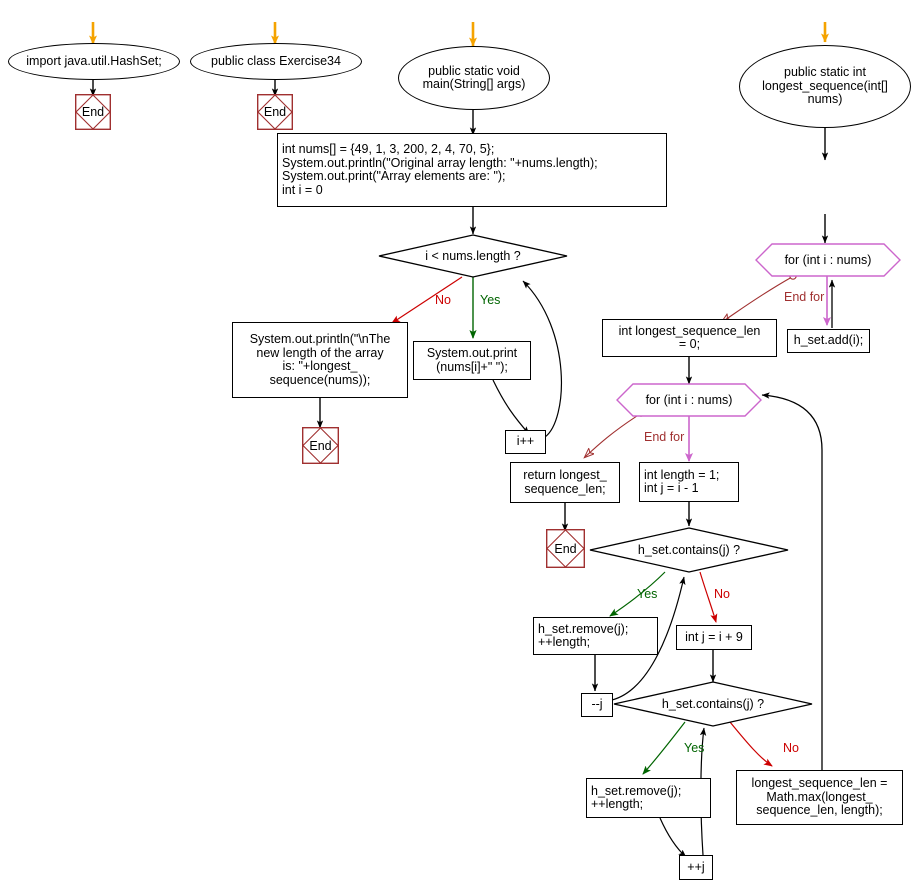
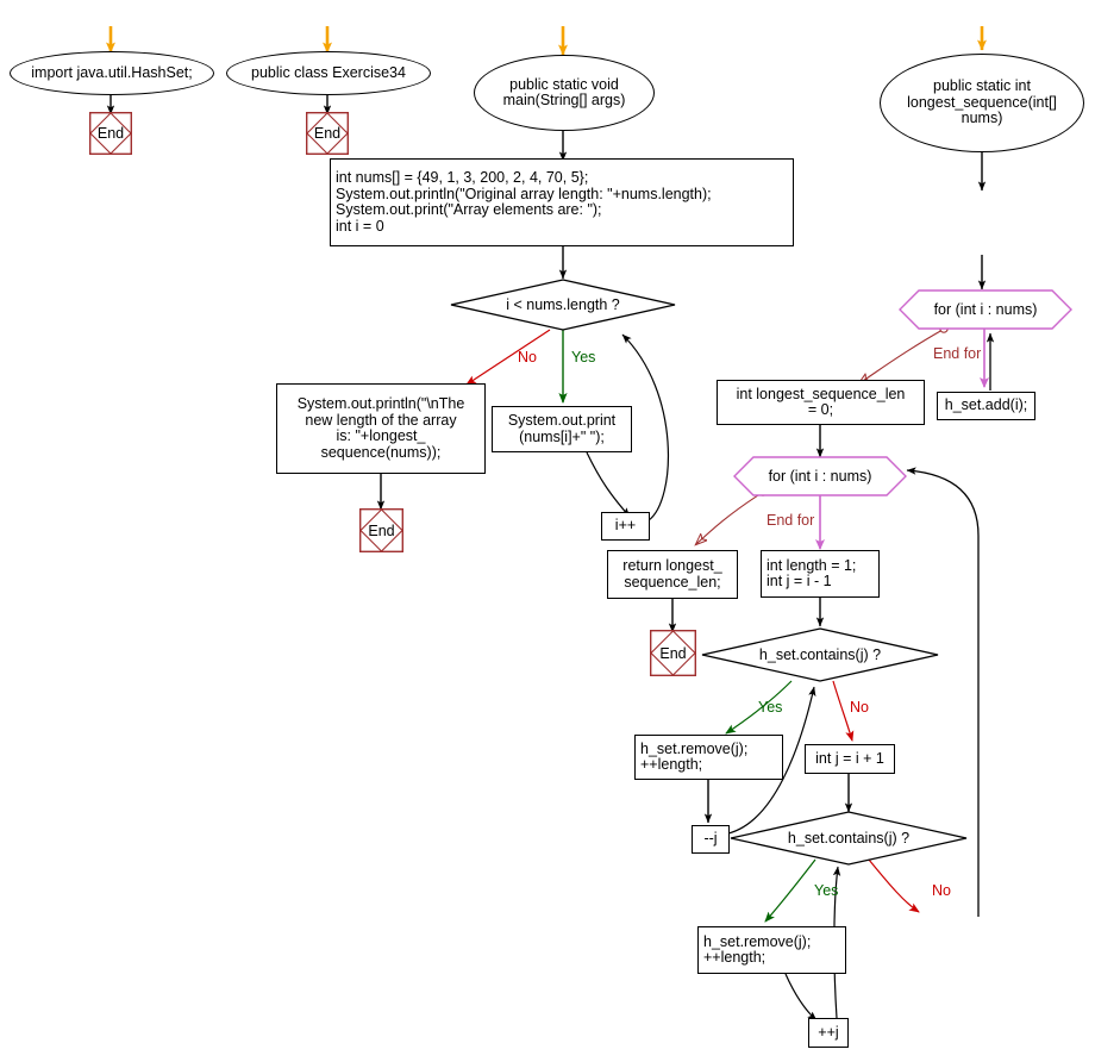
  import java.util.HashSet;
  End
  public class Exercise34
  End
  public static void
  main(String[] args)
  int nums[] = {49, 1, 3, 200, 2, 4, 70, 5};
  System.out.println("Original array length: "+nums.length);
  System.out.print("Array elements are: ");
  int i = 0
  i < nums.length ?
  No
  Yes
  System.out.println("\nThe
  new length of the array
  is: "+longest_
  sequence(nums));
  End
  System.out.print
  (nums[i]+" ");
  i++
  public static int
  longest_sequence(int[]
  nums)
  for (int i : nums)
  End for
  h_set.add(i);
  int longest_sequence_len
  = 0;
  for (int i : nums)
  End for
  return longest_
  sequence_len;
  End
  int length = 1;
  int j = i - 1
  h_set.contains(j) ?
  Yes
  No
  h_set.remove(j);
  ++length;
- int j = i + 9
+ int j = i + 1
  --j
  h_set.contains(j) ?
  Yes
  No
  h_set.remove(j);
  ++length;
- longest_sequence_len =
- Math.max(longest_
- sequence_len, length);
  ++j
